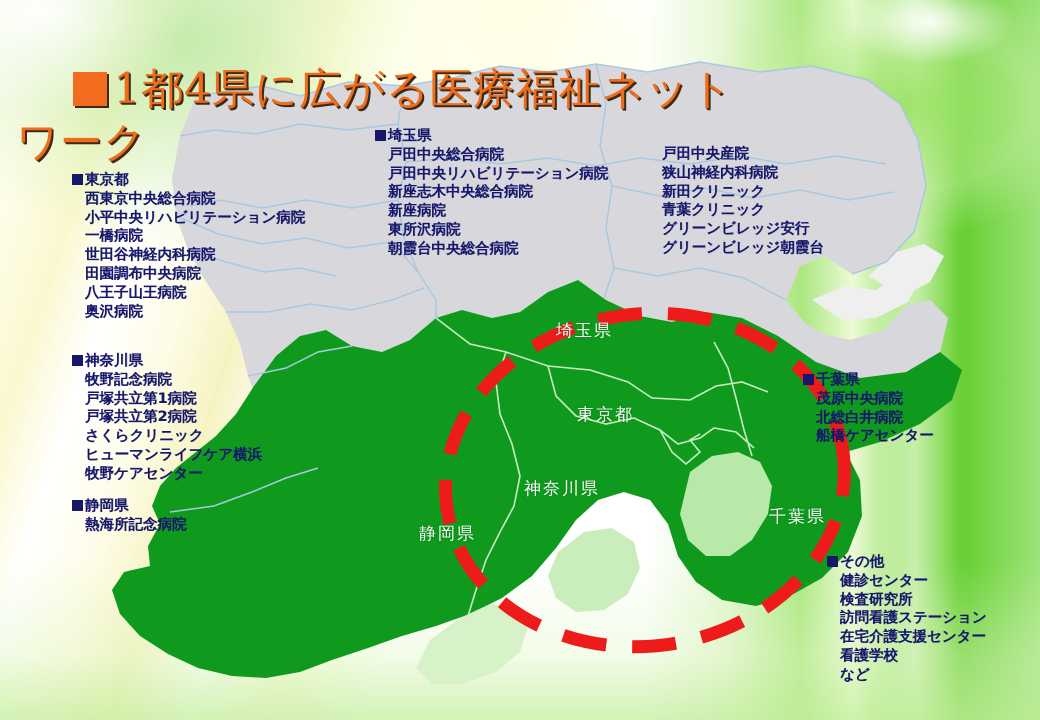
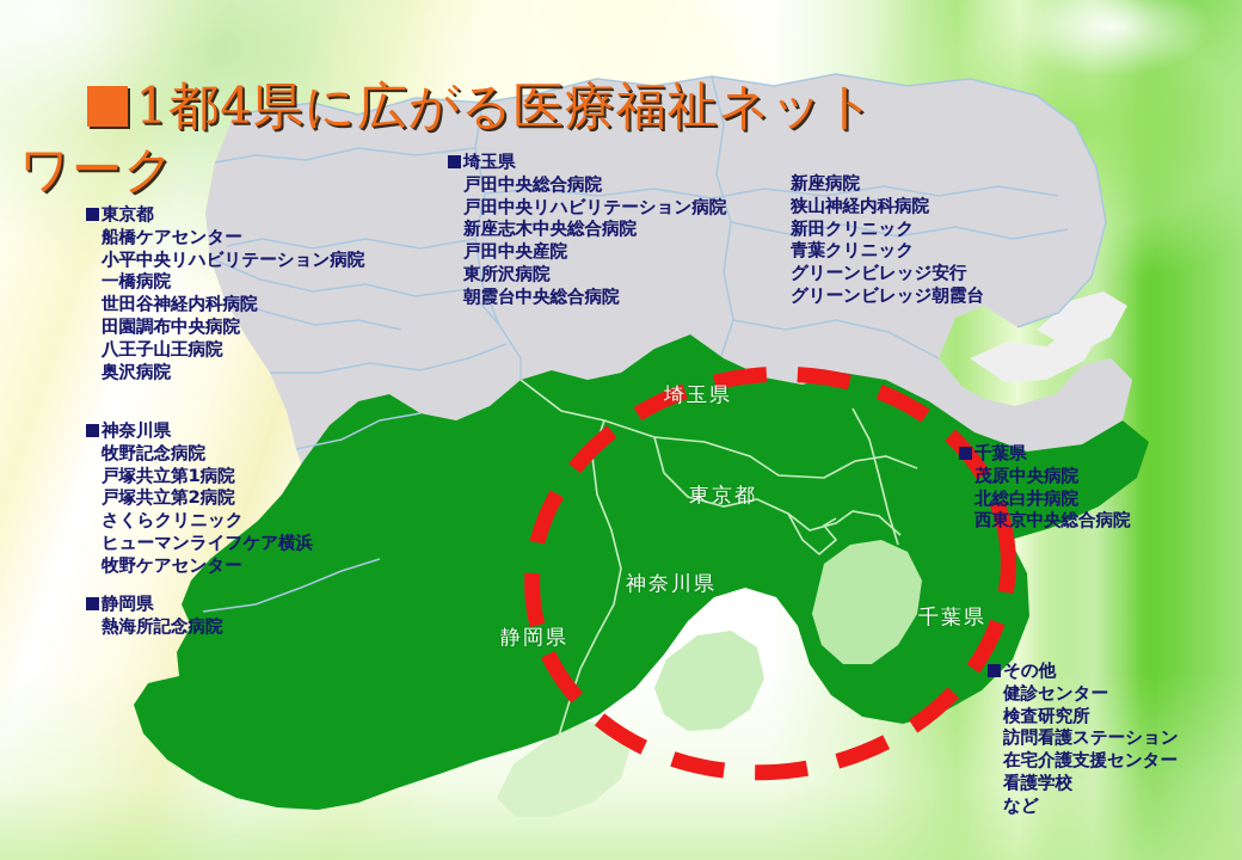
  1都4県に広がる医療福祉ネット
  ワーク
  東京都
- 西東京中央総合病院
+ 船橋ケアセンター
  小平中央リハビリテーション病院
  一橋病院
  世田谷神経内科病院
  田園調布中央病院
  八王子山王病院
  奥沢病院
  神奈川県
  牧野記念病院
  戸塚共立第1病院
  戸塚共立第2病院
  さくらクリニック
  ヒューマンライフケア横浜
  牧野ケアセンター
  静岡県
  熱海所記念病院
  埼玉県
  戸田中央総合病院
  戸田中央リハビリテーション病院
  新座志木中央総合病院
- 新座病院
+ 戸田中央産院
  東所沢病院
  朝霞台中央総合病院
- 戸田中央産院
+ 新座病院
  狭山神経内科病院
  新田クリニック
  青葉クリニック
  グリーンビレッジ安行
  グリーンビレッジ朝霞台
  千葉県
  茂原中央病院
  北総白井病院
- 船橋ケアセンター
+ 西東京中央総合病院
  その他
  健診センター
  検査研究所
  訪問看護ステーション
  在宅介護支援センター
  看護学校
  など
  埼玉県
  東京都
  神奈川県
  静岡県
  千葉県
